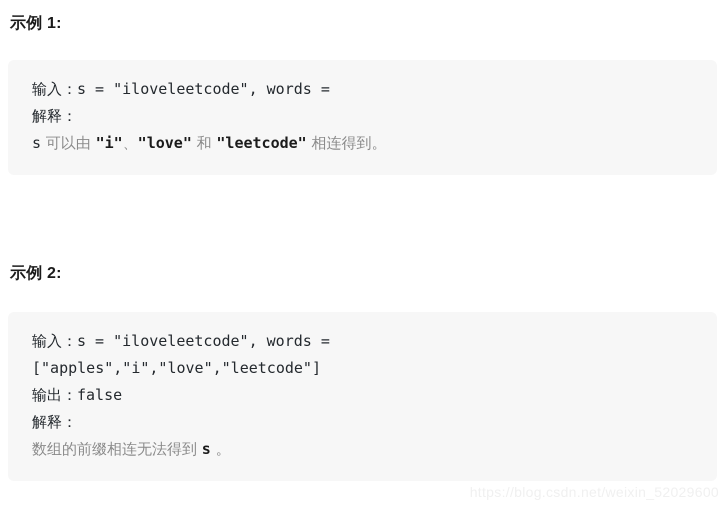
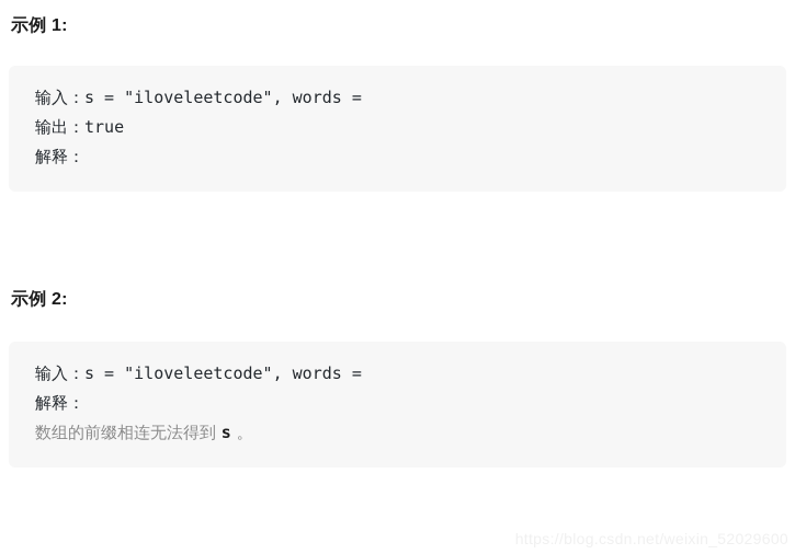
  示例 1:
  输入：s = "iloveleetcode", words =
+ 输出：true
  解释：
- s 可以由 "i"、"love" 和 "leetcode" 相连得到。
  示例 2:
  输入：s = "iloveleetcode", words =
- ["apples","i","love","leetcode"]
- 输出：false
  解释：
  数组的前缀相连无法得到 s 。
